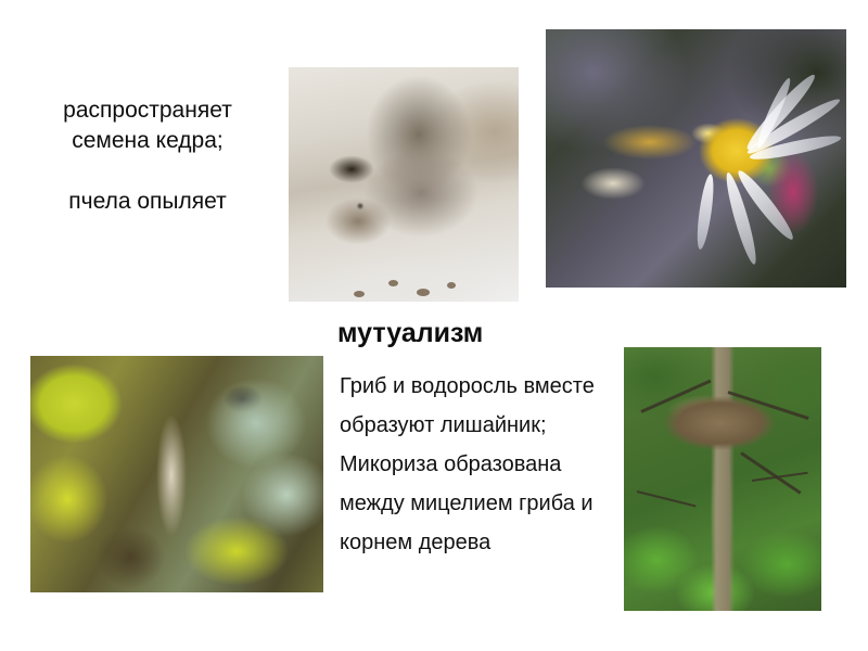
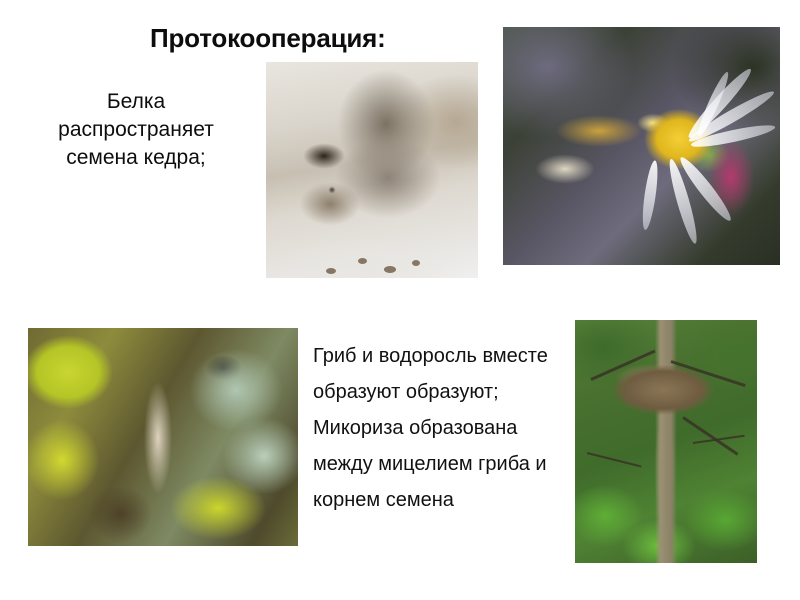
+ Протокооперация:
+ Белка
  распространяет
  семена кедра;
- пчела опыляет
- мутуализм
- Гриб и водоросль вместе образуют лишайник;
+ Гриб и водоросль вместе образуют образуют;
- Микориза образована между мицелием гриба и корнем дерева
+ Микориза образована между мицелием гриба и корнем семена
